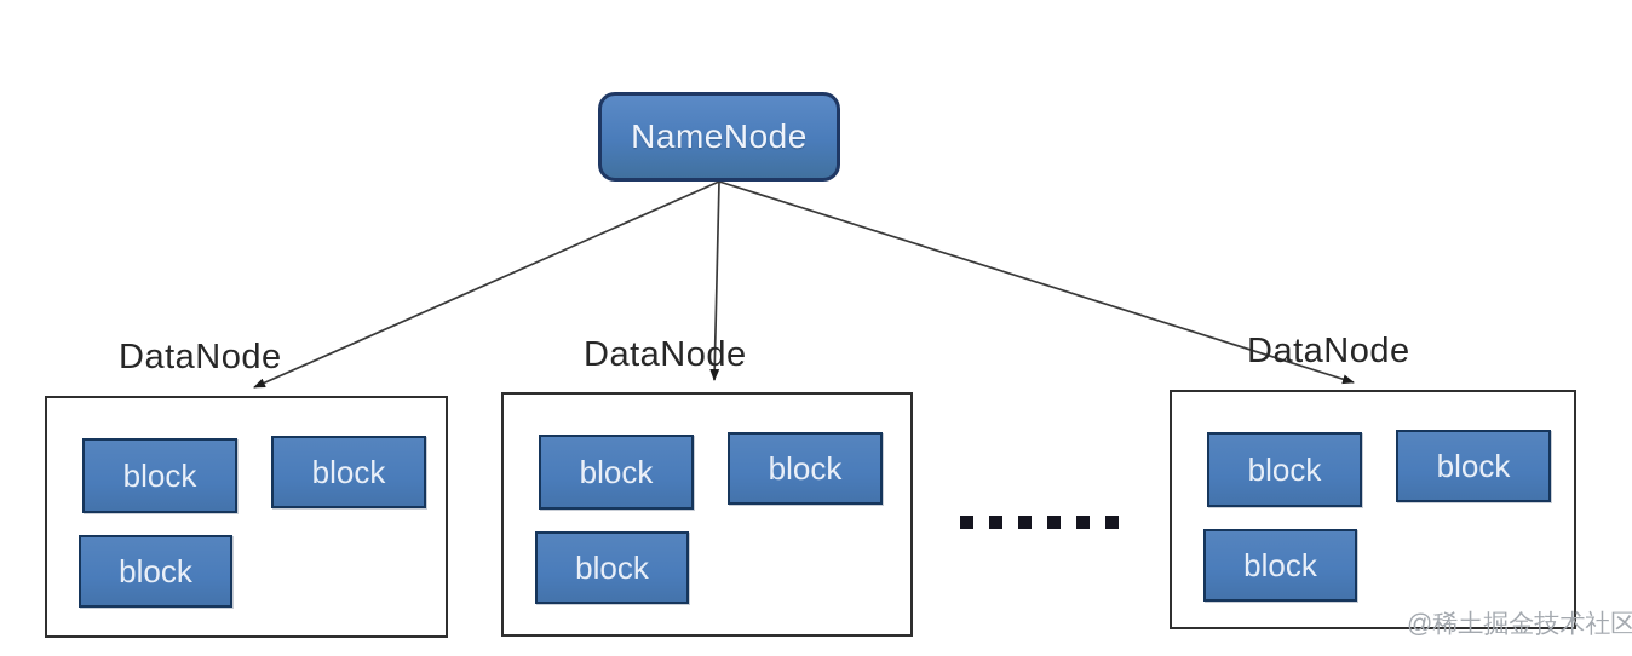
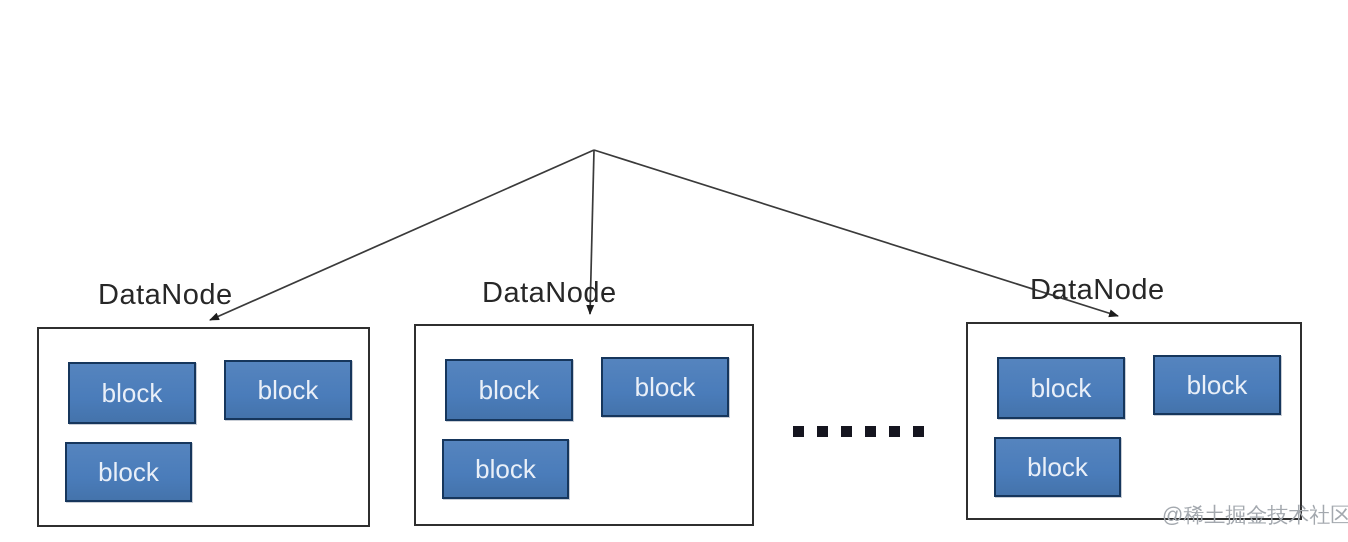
- NameNode
  DataNode
  block
  block
  block
  DataNode
  block
  block
  block
  DataNode
  block
  block
  block
  @稀土掘金技术社区
